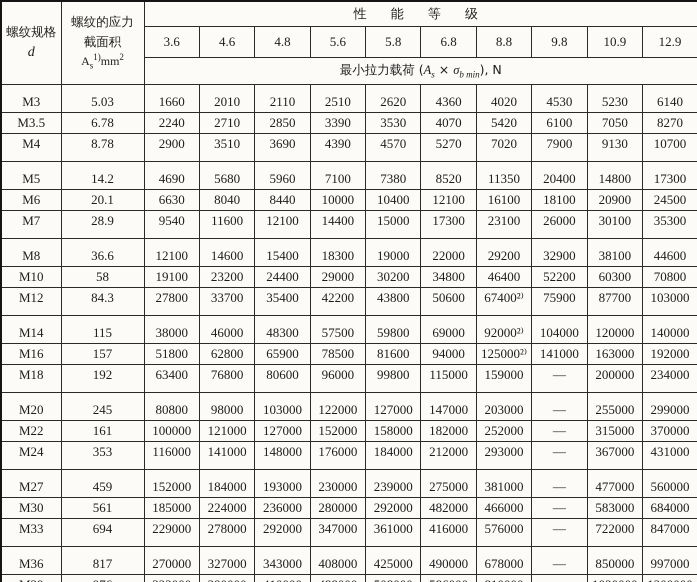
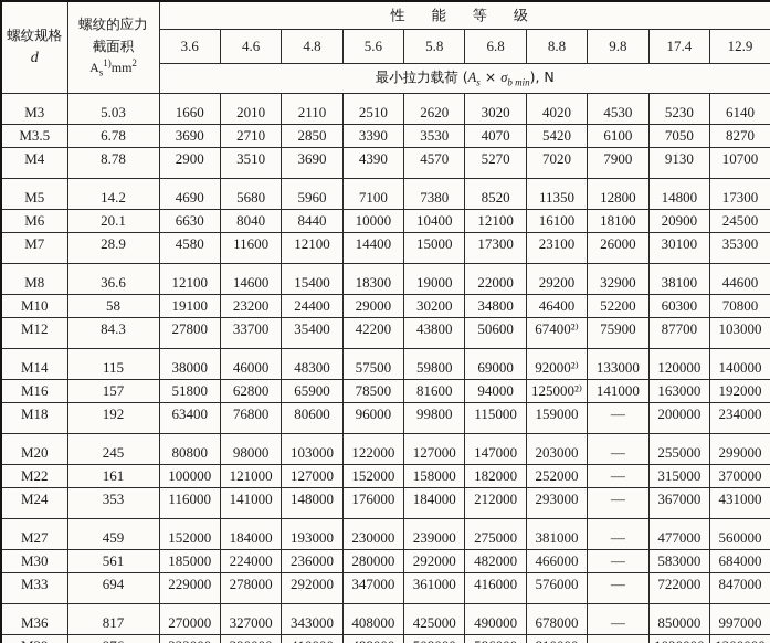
  螺纹规格 d	螺纹的应力 截面积 As1)mm2	性 能 等 级
- 3.6	4.6	4.8	5.6	5.8	6.8	8.8	9.8	10.9	12.9
+ 3.6	4.6	4.8	5.6	5.8	6.8	8.8	9.8	17.4	12.9
  最小拉力载荷 (As × σb min), N
- M3	5.03	1660	2010	2110	2510	2620	4360	4020	4530	5230	6140
+ M3	5.03	1660	2010	2110	2510	2620	3020	4020	4530	5230	6140
- M3.5	6.78	2240	2710	2850	3390	3530	4070	5420	6100	7050	8270
+ M3.5	6.78	3690	2710	2850	3390	3530	4070	5420	6100	7050	8270
  M4	8.78	2900	3510	3690	4390	4570	5270	7020	7900	9130	10700
- M5	14.2	4690	5680	5960	7100	7380	8520	11350	20400	14800	17300
+ M5	14.2	4690	5680	5960	7100	7380	8520	11350	12800	14800	17300
  M6	20.1	6630	8040	8440	10000	10400	12100	16100	18100	20900	24500
- M7	28.9	9540	11600	12100	14400	15000	17300	23100	26000	30100	35300
+ M7	28.9	4580	11600	12100	14400	15000	17300	23100	26000	30100	35300
  M8	36.6	12100	14600	15400	18300	19000	22000	29200	32900	38100	44600
  M10	58	19100	23200	24400	29000	30200	34800	46400	52200	60300	70800
  M12	84.3	27800	33700	35400	42200	43800	50600	67400²⁾	75900	87700	103000
- M14	115	38000	46000	48300	57500	59800	69000	92000²⁾	104000	120000	140000
+ M14	115	38000	46000	48300	57500	59800	69000	92000²⁾	133000	120000	140000
  M16	157	51800	62800	65900	78500	81600	94000	125000²⁾	141000	163000	192000
  M18	192	63400	76800	80600	96000	99800	115000	159000	—	200000	234000
  M20	245	80800	98000	103000	122000	127000	147000	203000	—	255000	299000
  M22	161	100000	121000	127000	152000	158000	182000	252000	—	315000	370000
  M24	353	116000	141000	148000	176000	184000	212000	293000	—	367000	431000
  M27	459	152000	184000	193000	230000	239000	275000	381000	—	477000	560000
  M30	561	185000	224000	236000	280000	292000	482000	466000	—	583000	684000
  M33	694	229000	278000	292000	347000	361000	416000	576000	—	722000	847000
  M36	817	270000	327000	343000	408000	425000	490000	678000	—	850000	997000
